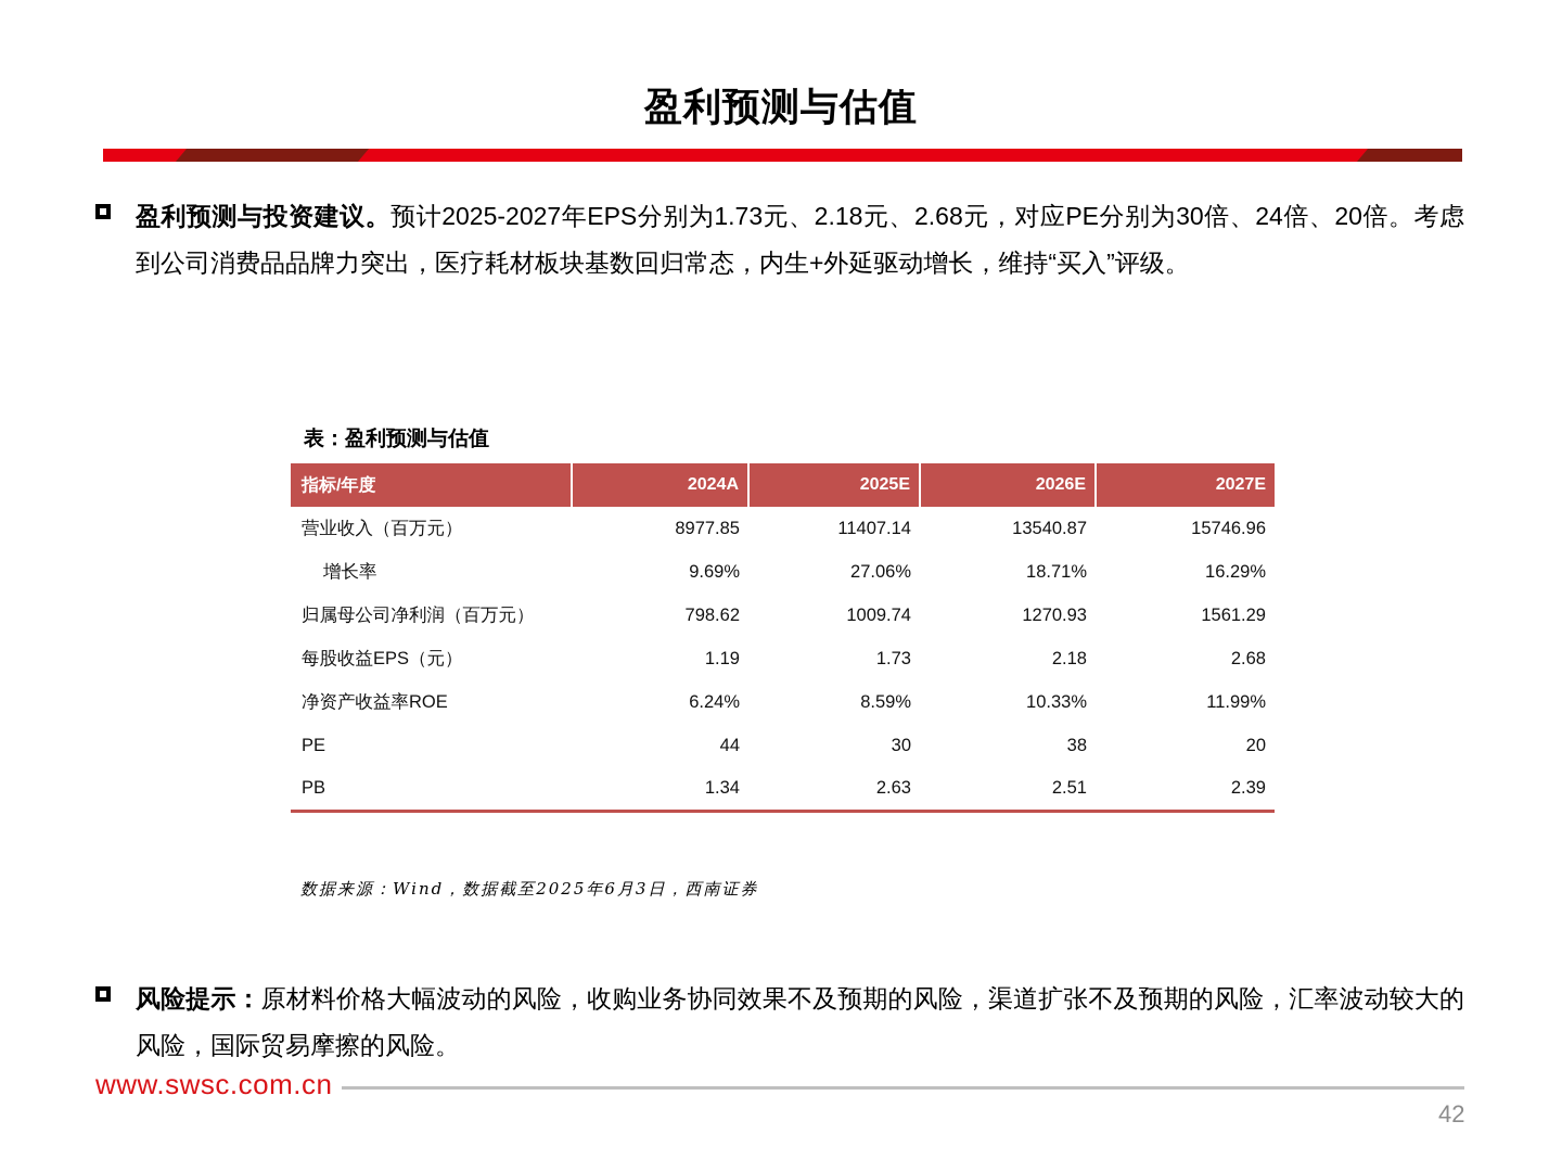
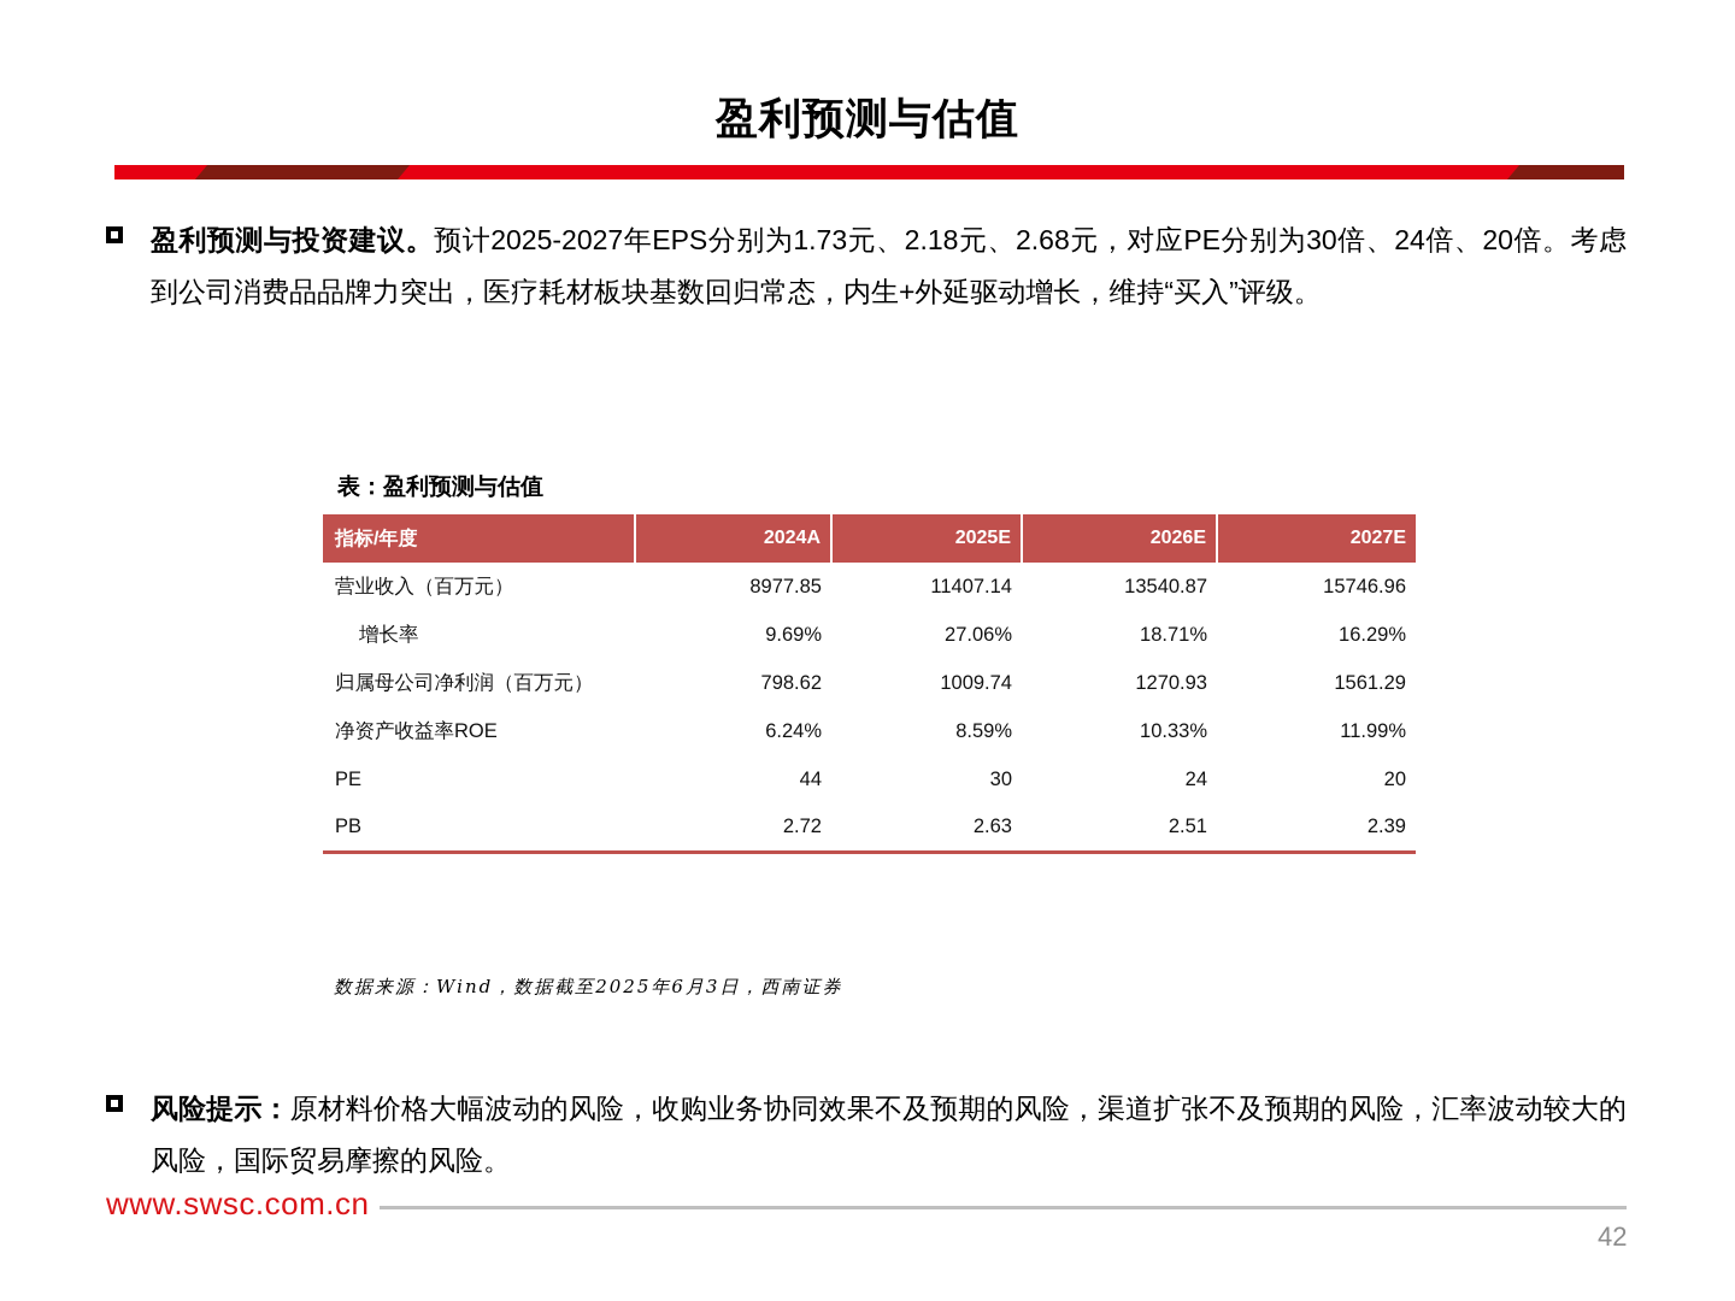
  盈利预测与估值
  盈利预测与投资建议。预计2025-2027年EPS分别为1.73元、2.18元、2.68元，对应PE分别为30倍、24倍、20倍。考虑到公司消费品品牌力突出，医疗耗材板块基数回归常态，内生+外延驱动增长，维持“买入”评级。
  表：盈利预测与估值
  指标/年度	2024A	2025E	2026E	2027E
  营业收入（百万元）	8977.85	11407.14	13540.87	15746.96
  增长率	9.69%	27.06%	18.71%	16.29%
  归属母公司净利润（百万元）	798.62	1009.74	1270.93	1561.29
- 每股收益EPS（元）	1.19	1.73	2.18	2.68
  净资产收益率ROE	6.24%	8.59%	10.33%	11.99%
- PE	44	30	38	20
+ PE	44	30	24	20
- PB	1.34	2.63	2.51	2.39
+ PB	2.72	2.63	2.51	2.39
  数据来源：Wind，数据截至2025年6月3日，西南证券
  风险提示：原材料价格大幅波动的风险，收购业务协同效果不及预期的风险，渠道扩张不及预期的风险，汇率波动较大的风险，国际贸易摩擦的风险。
  www.swsc.com.cn
  42
